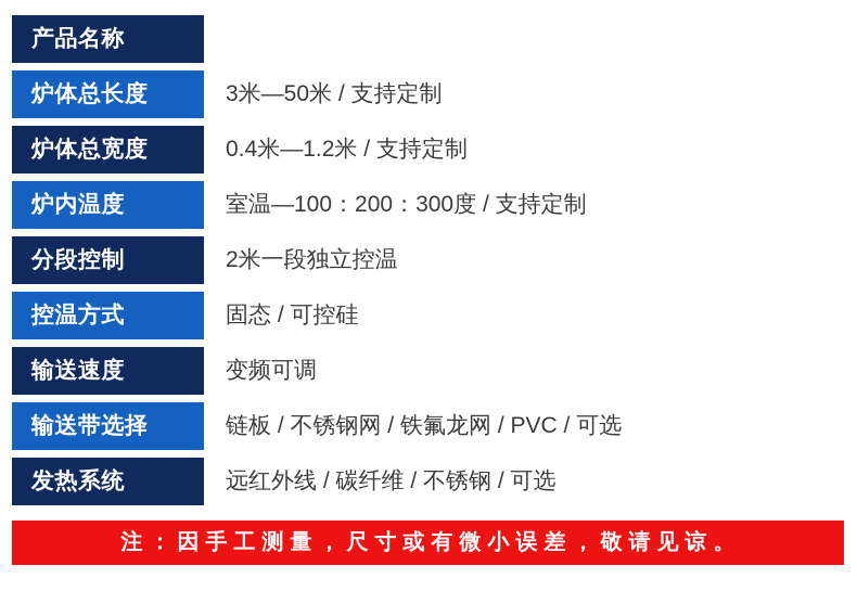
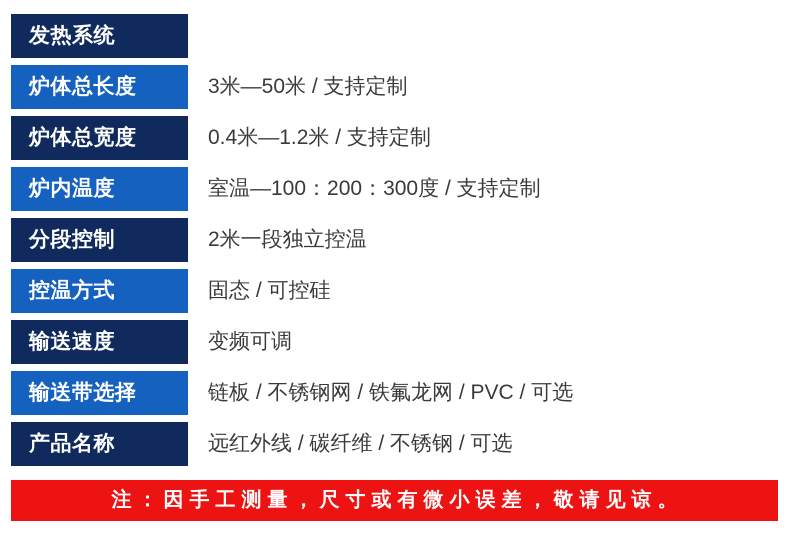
- 产品名称
+ 发热系统
  炉体总长度
  3米—50米 / 支持定制
  炉体总宽度
  0.4米—1.2米 / 支持定制
  炉内温度
  室温—100：200：300度 / 支持定制
  分段控制
  2米一段独立控温
  控温方式
  固态 / 可控硅
  输送速度
  变频可调
  输送带选择
  链板 / 不锈钢网 / 铁氟龙网 / PVC / 可选
- 发热系统
+ 产品名称
  远红外线 / 碳纤维 / 不锈钢 / 可选
  注：因手工测量，尺寸或有微小误差，敬请见谅。
